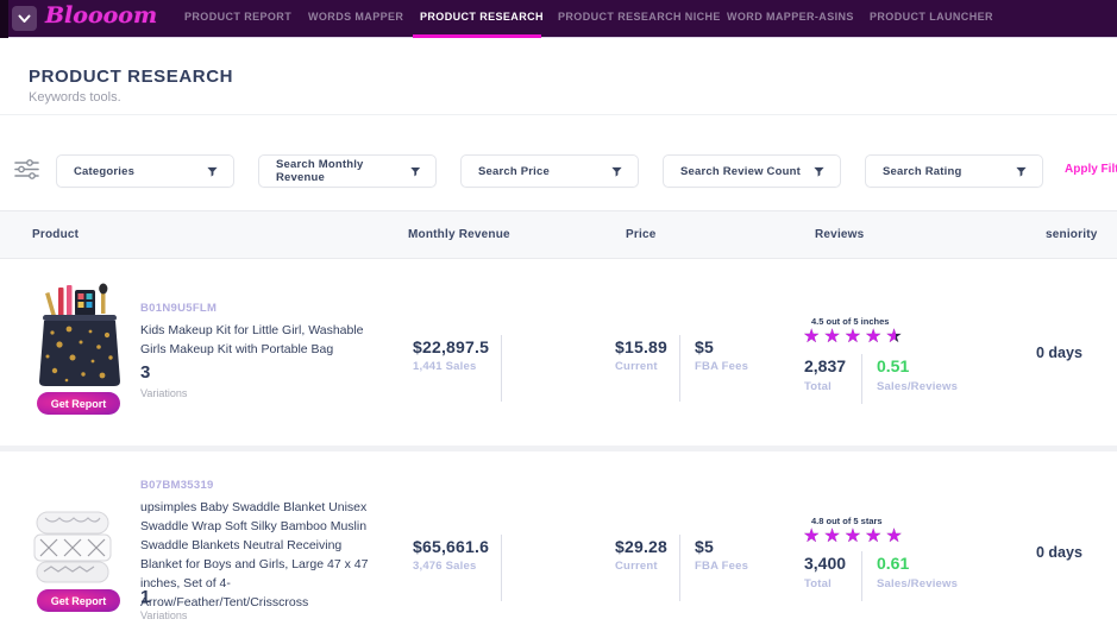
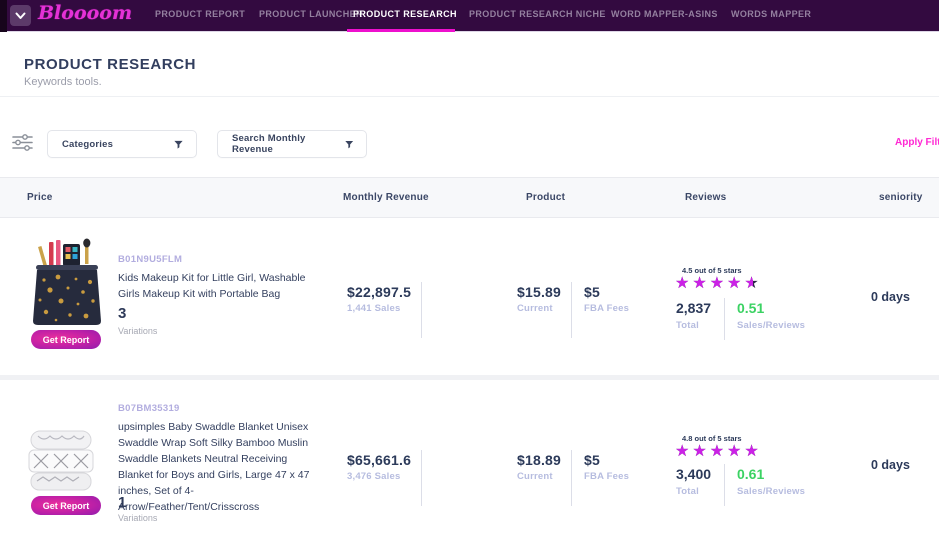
  Bloooom
  PRODUCT REPORT
- WORDS MAPPER
+ PRODUCT LAUNCHER
  PRODUCT RESEARCH
  PRODUCT RESEARCH NICHE
  WORD MAPPER-ASINS
- PRODUCT LAUNCHER
+ WORDS MAPPER
  PRODUCT RESEARCH
  Keywords tools.
  Categories
  Search Monthly Revenue
- Search Price
- Search Review Count
- Search Rating
  Apply Fil
- Product
+ Price
  Monthly Revenue
- Price
+ Product
  Reviews
  seniority
  Get Report
  B01N9U5FLM
  Kids Makeup Kit for Little Girl, Washable Girls Makeup Kit with Portable Bag
  3
  Variations
  $22,897.5
  1,441 Sales
  $15.89
  Current
  $5
  FBA Fees
- 4.5 out of 5 inches
+ 4.5 out of 5 stars
  ★★★★★
  ★★★★
  2,837
  Total
  0.51
  Sales/Reviews
  0 days
  Get Report
  B07BM35319
  upsimples Baby Swaddle Blanket Unisex Swaddle Wrap Soft Silky Bamboo Muslin Swaddle Blankets Neutral Receiving Blanket for Boys and Girls, Large 47 x 47 inches, Set of 4-Arrow/Feather/Tent/Crisscross
  1
  Variations
  $65,661.6
  3,476 Sales
- $29.28
+ $18.89
  Current
  $5
  FBA Fees
  4.8 out of 5 stars
  ★★★★★
  3,400
  Total
  0.61
  Sales/Reviews
  0 days
